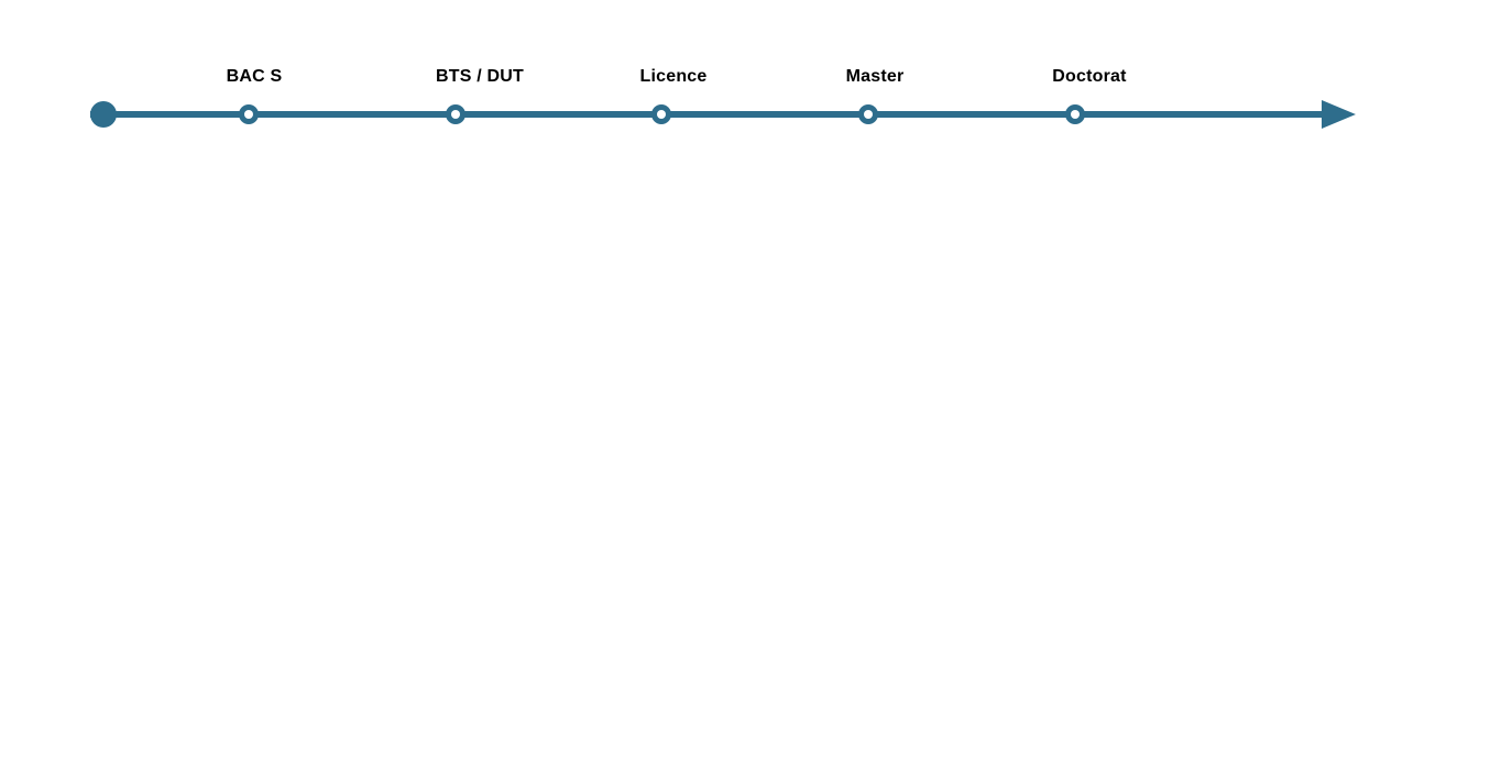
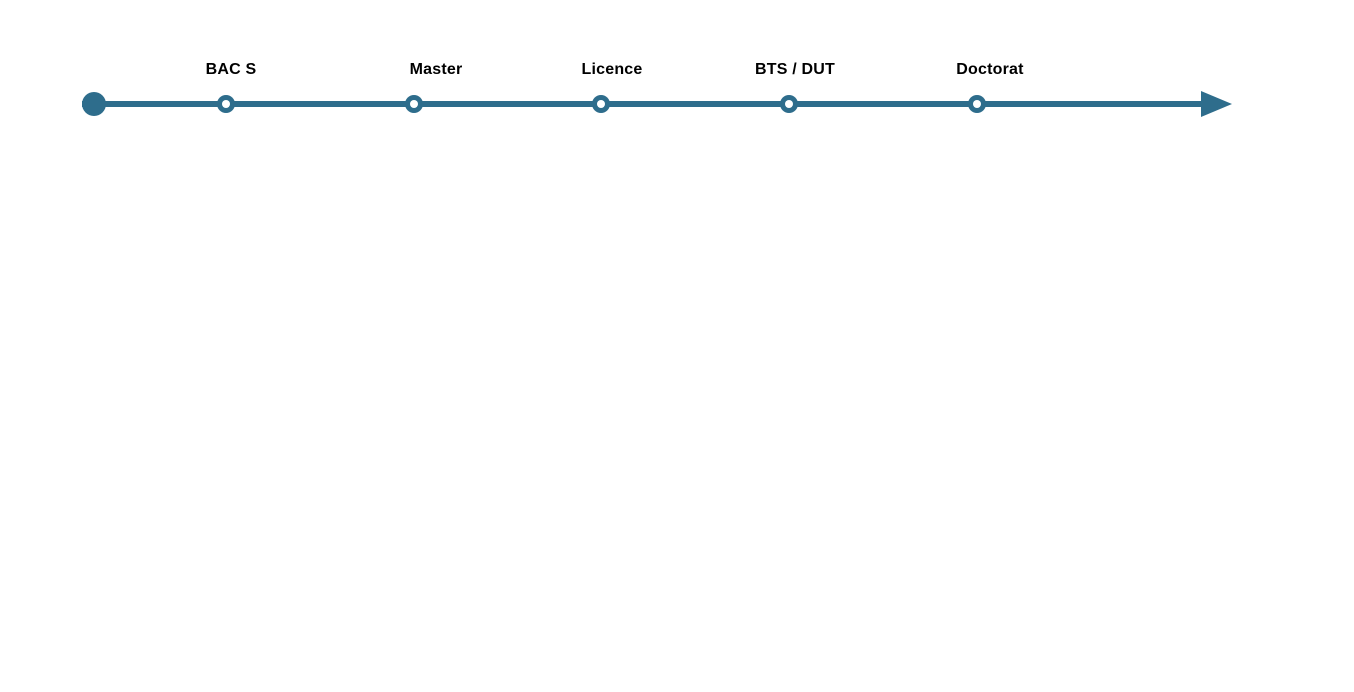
  BAC S
- BTS / DUT
+ Master
  Licence
- Master
+ BTS / DUT
  Doctorat
